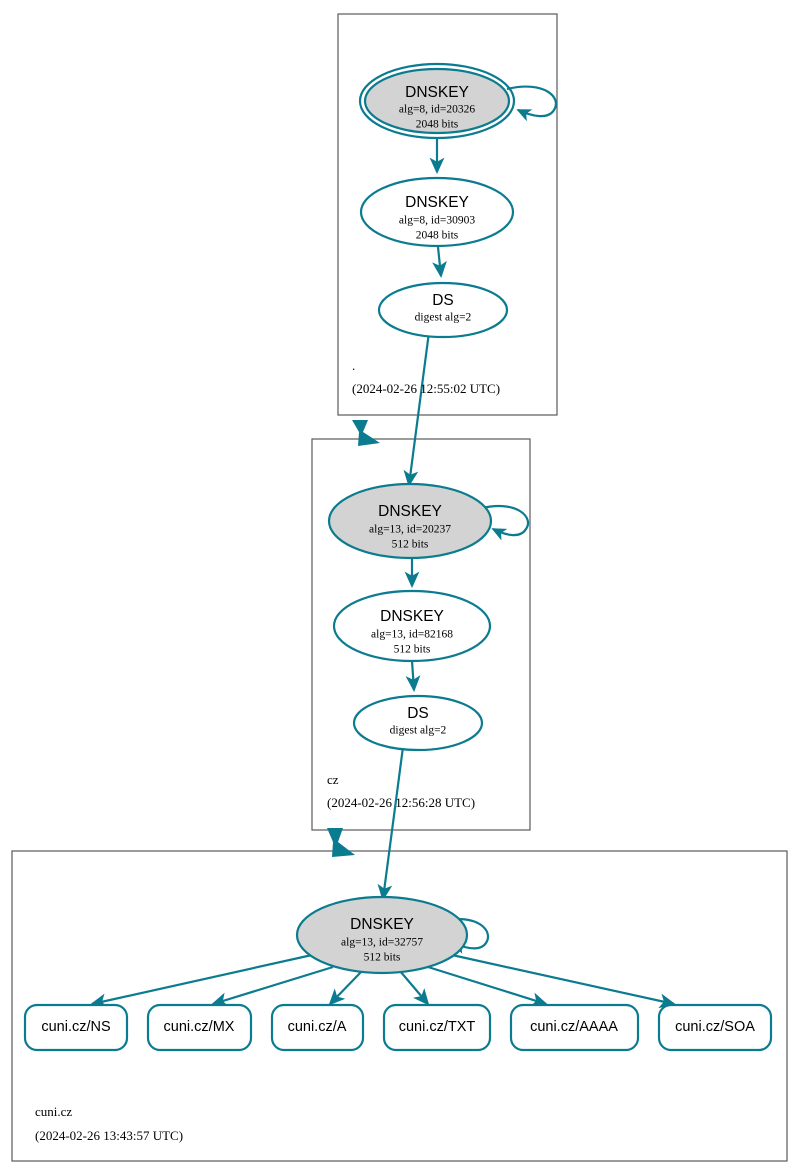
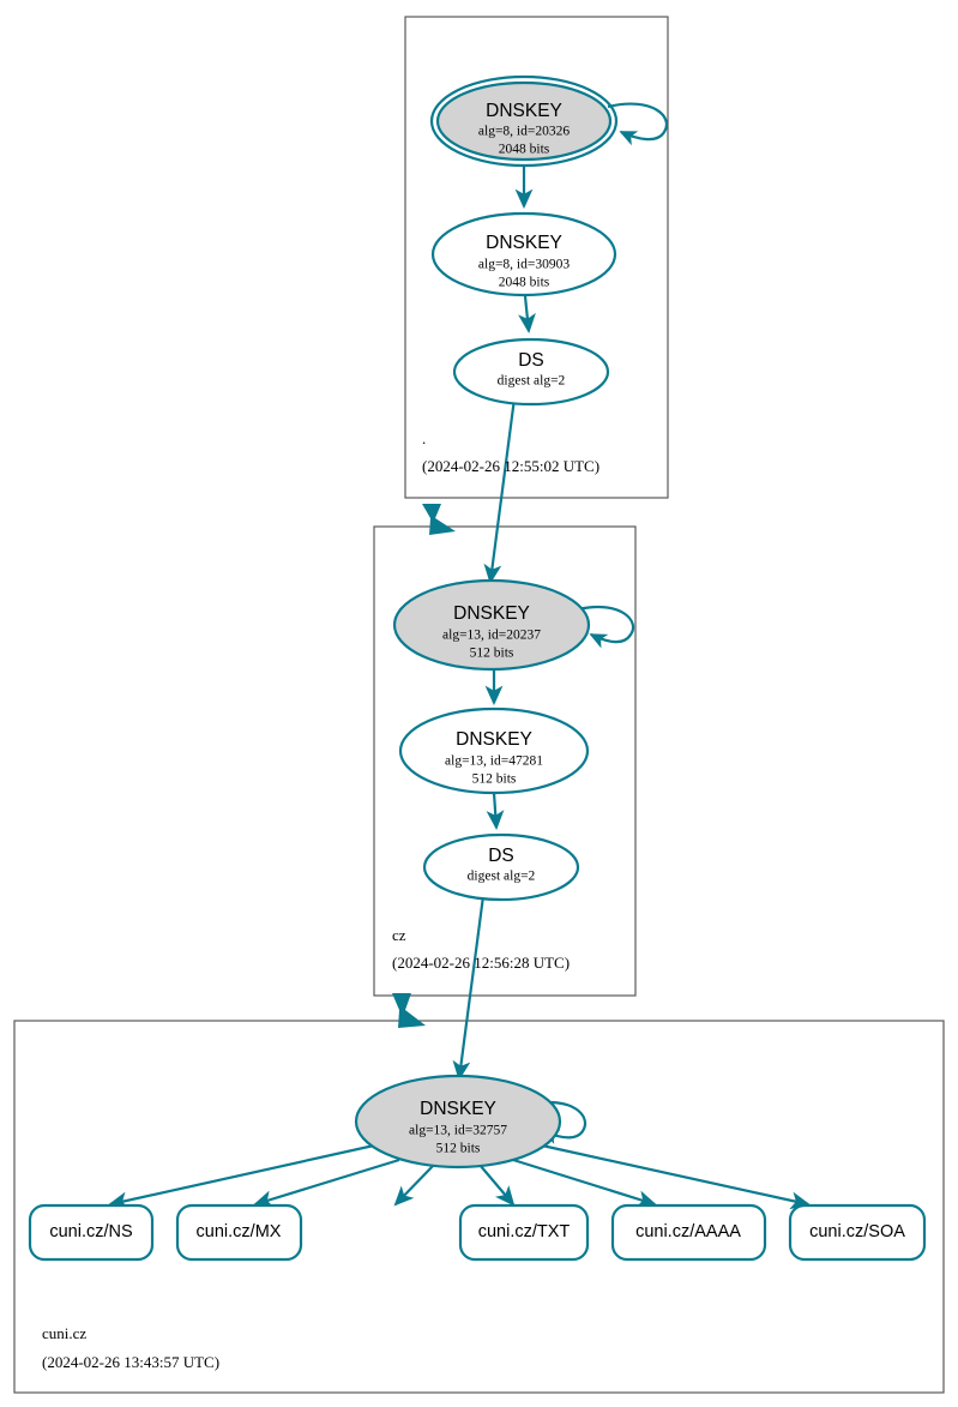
  DNSKEY
  alg=8, id=20326
  2048 bits
  DNSKEY
  alg=8, id=30903
  2048 bits
  DS
  digest alg=2
  .
  (2024-02-26 12:55:02 UTC)
  DNSKEY
  alg=13, id=20237
  512 bits
  DNSKEY
- alg=13, id=82168
+ alg=13, id=47281
  512 bits
  DS
  digest alg=2
  cz
  (2024-02-26 12:56:28 UTC)
  DNSKEY
  alg=13, id=32757
  512 bits
  cuni.cz/NS
  cuni.cz/MX
- cuni.cz/A
  cuni.cz/TXT
  cuni.cz/AAAA
  cuni.cz/SOA
  cuni.cz
  (2024-02-26 13:43:57 UTC)
